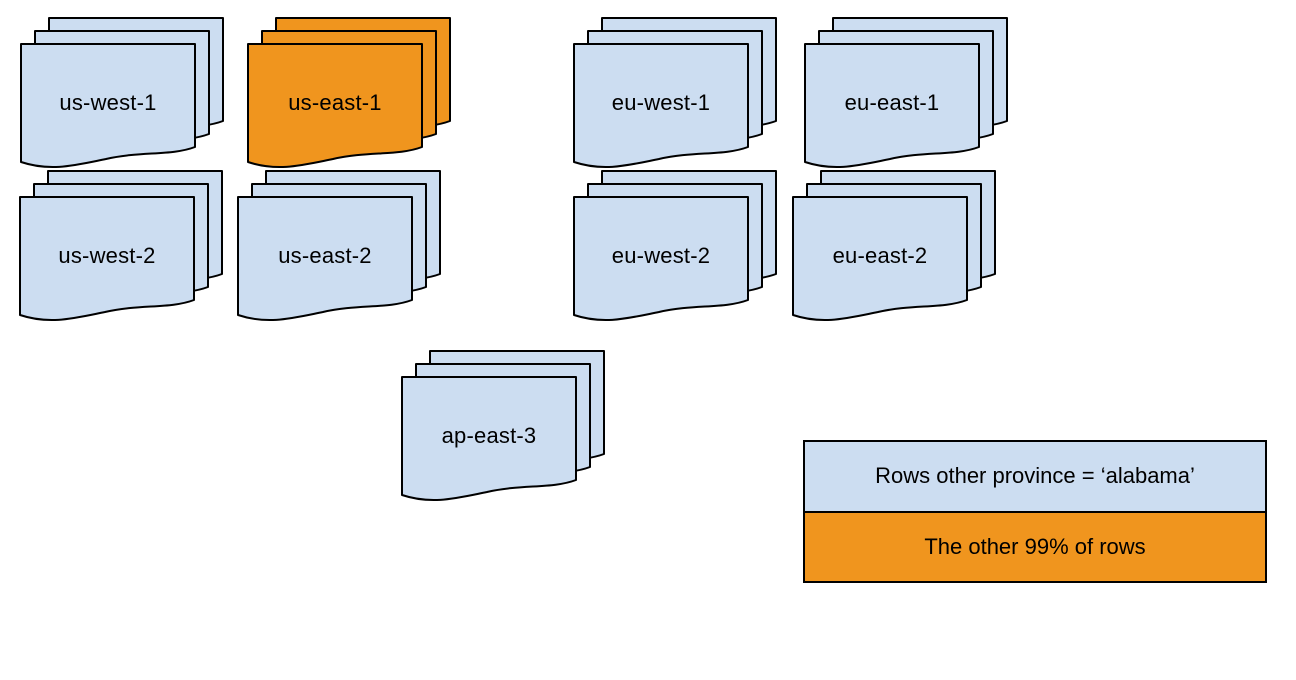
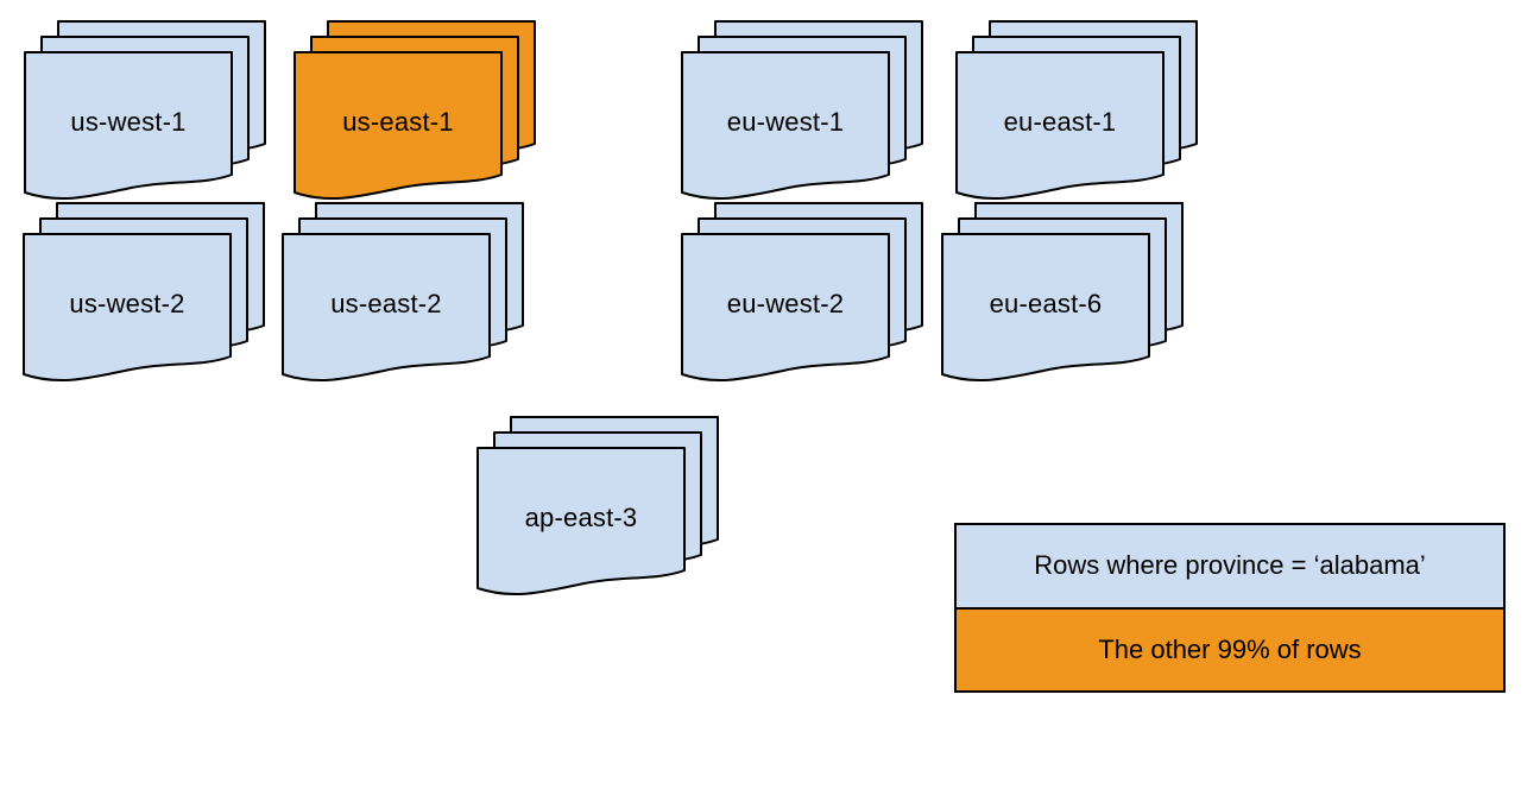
- Rows other province = ‘alabama’
+ Rows where province = ‘alabama’
  The other 99% of rows
  us-west-1
  us-east-1
  eu-west-1
  eu-east-1
  us-west-2
  us-east-2
  eu-west-2
- eu-east-2
+ eu-east-6
  ap-east-3
